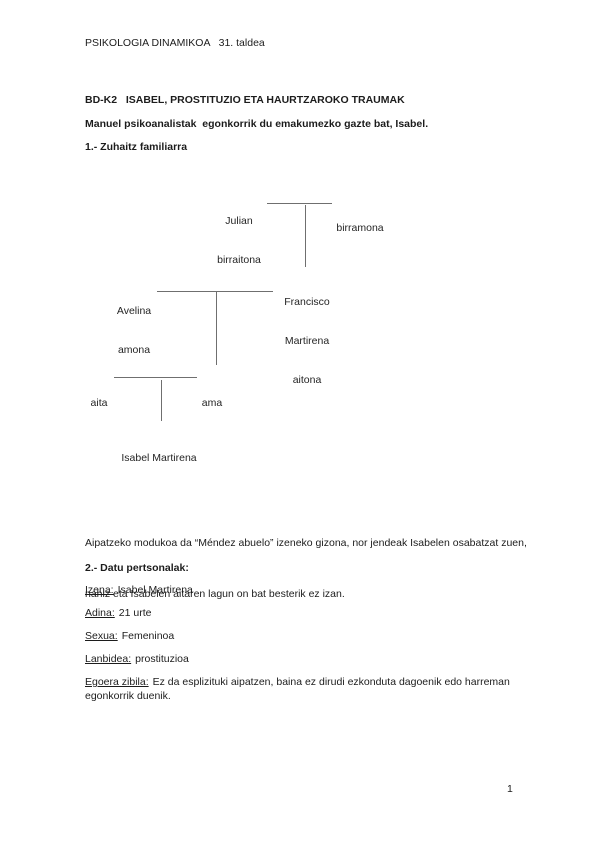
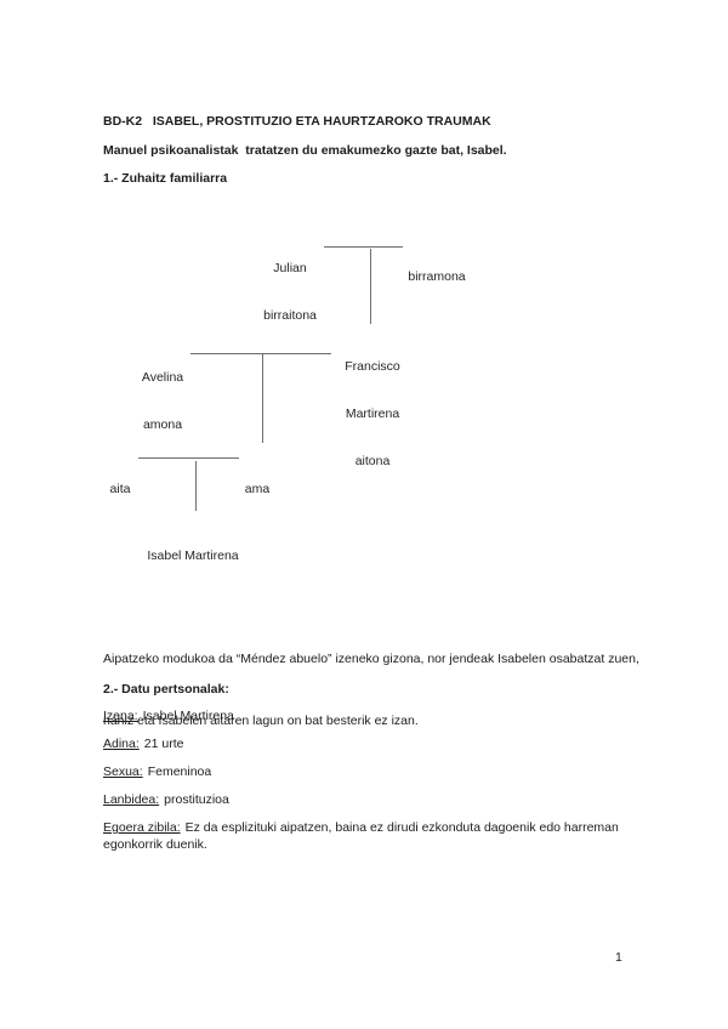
- PSIKOLOGIA DINAMIKOA 31. taldea
  BD-K2 ISABEL, PROSTITUZIO ETA HAURTZAROKO TRAUMAK
- Manuel psikoanalistak egonkorrik du emakumezko gazte bat, Isabel.
+ Manuel psikoanalistak tratatzen du emakumezko gazte bat, Isabel.
  1.- Zuhaitz familiarra
  Julian
  birraitona
  birramona
  Francisco
  Martirena
  aitona
  Avelina
  amona
  aita
  ama
  Isabel Martirena
  Aipatzeko modukoa da “Méndez abuelo” izeneko gizona, nor jendeak Isabelen osabatzat zuen,
  nahiz eta Isabelen aitaren lagun on bat besterik ez izan.
  2.- Datu pertsonalak:
  Izena: Isabel Martirena
  Adina: 21 urte
  Sexua: Femeninoa
  Lanbidea: prostituzioa
  Egoera zibila: Ez da esplizituki aipatzen, baina ez dirudi ezkonduta dagoenik edo harreman egonkorrik duenik.
  1
